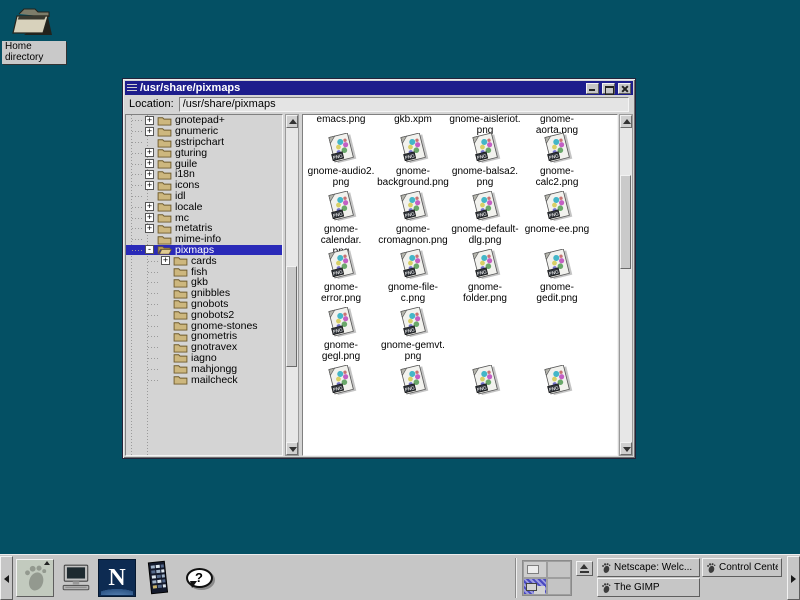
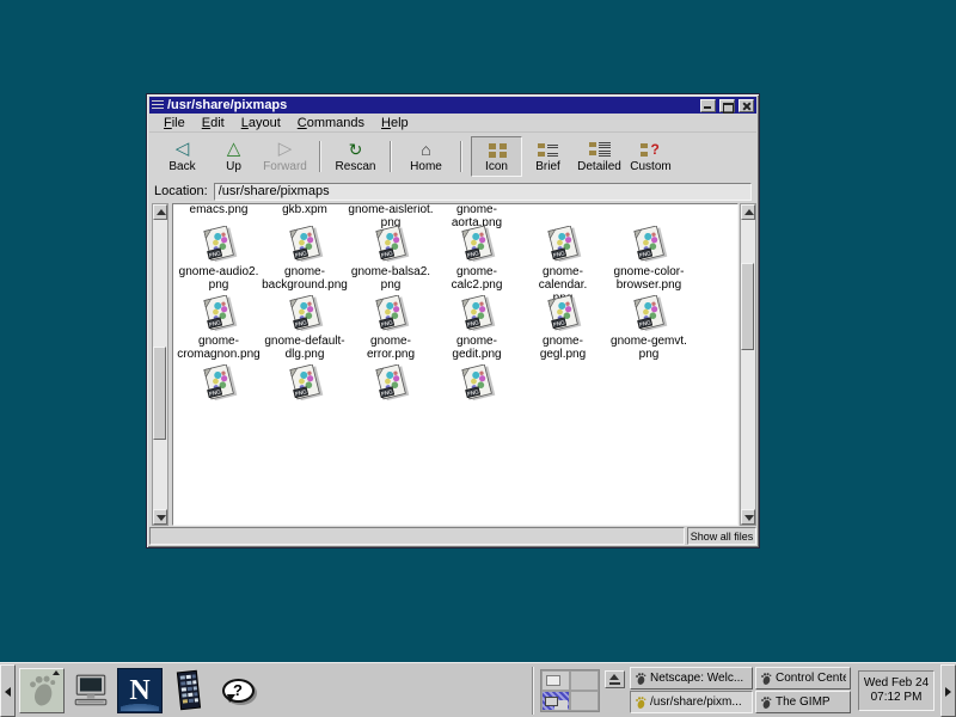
- Home directory
  /usr/share/pixmaps
+ File
+ Edit
+ Layout
+ Commands
+ Help
+ ◁
+ Back
+ △
+ Up
+ ▷
+ Forward
+ ↻
+ Rescan
+ ⌂
+ Home
+ Icon
+ Brief
+ Detailed
+ Custom
  Location:
  /usr/share/pixmaps
- gnotepad+
- gnumeric
- gstripchart
- gturing
- guile
- i18n
- icons
- idl
- locale
- mc
- metatris
- mime-info
- pixmaps
- cards
- fish
- gkb
- gnibbles
- gnobots
- gnobots2
- gnome-stones
- gnometris
- gnotravex
- iagno
- mahjongg
- mailcheck
  emacs.png
  gkb.xpm
  gnome-aisleriot.
  png
  gnome-aorta.png
  gnome-audio2.
  png
  gnome-
  background.png
  gnome-balsa2.
  png
  gnome-calc2.png
  gnome-calendar.
+ gnome-color-
+ browser.png
  gnome-
  cromagnon.png
  gnome-default-
  dlg.png
- gnome-ee.png
  gnome-error.png
- gnome-file-c.png
- gnome-folder.png
  gnome-gedit.png
  gnome-gegl.png
  gnome-gemvt.
  png
+ Show all files
  N
  ?
  Netscape: Welc...
  Control Cente
+ /usr/share/pixm...
  The GIMP
+ Wed Feb 24
+ 07:12 PM
